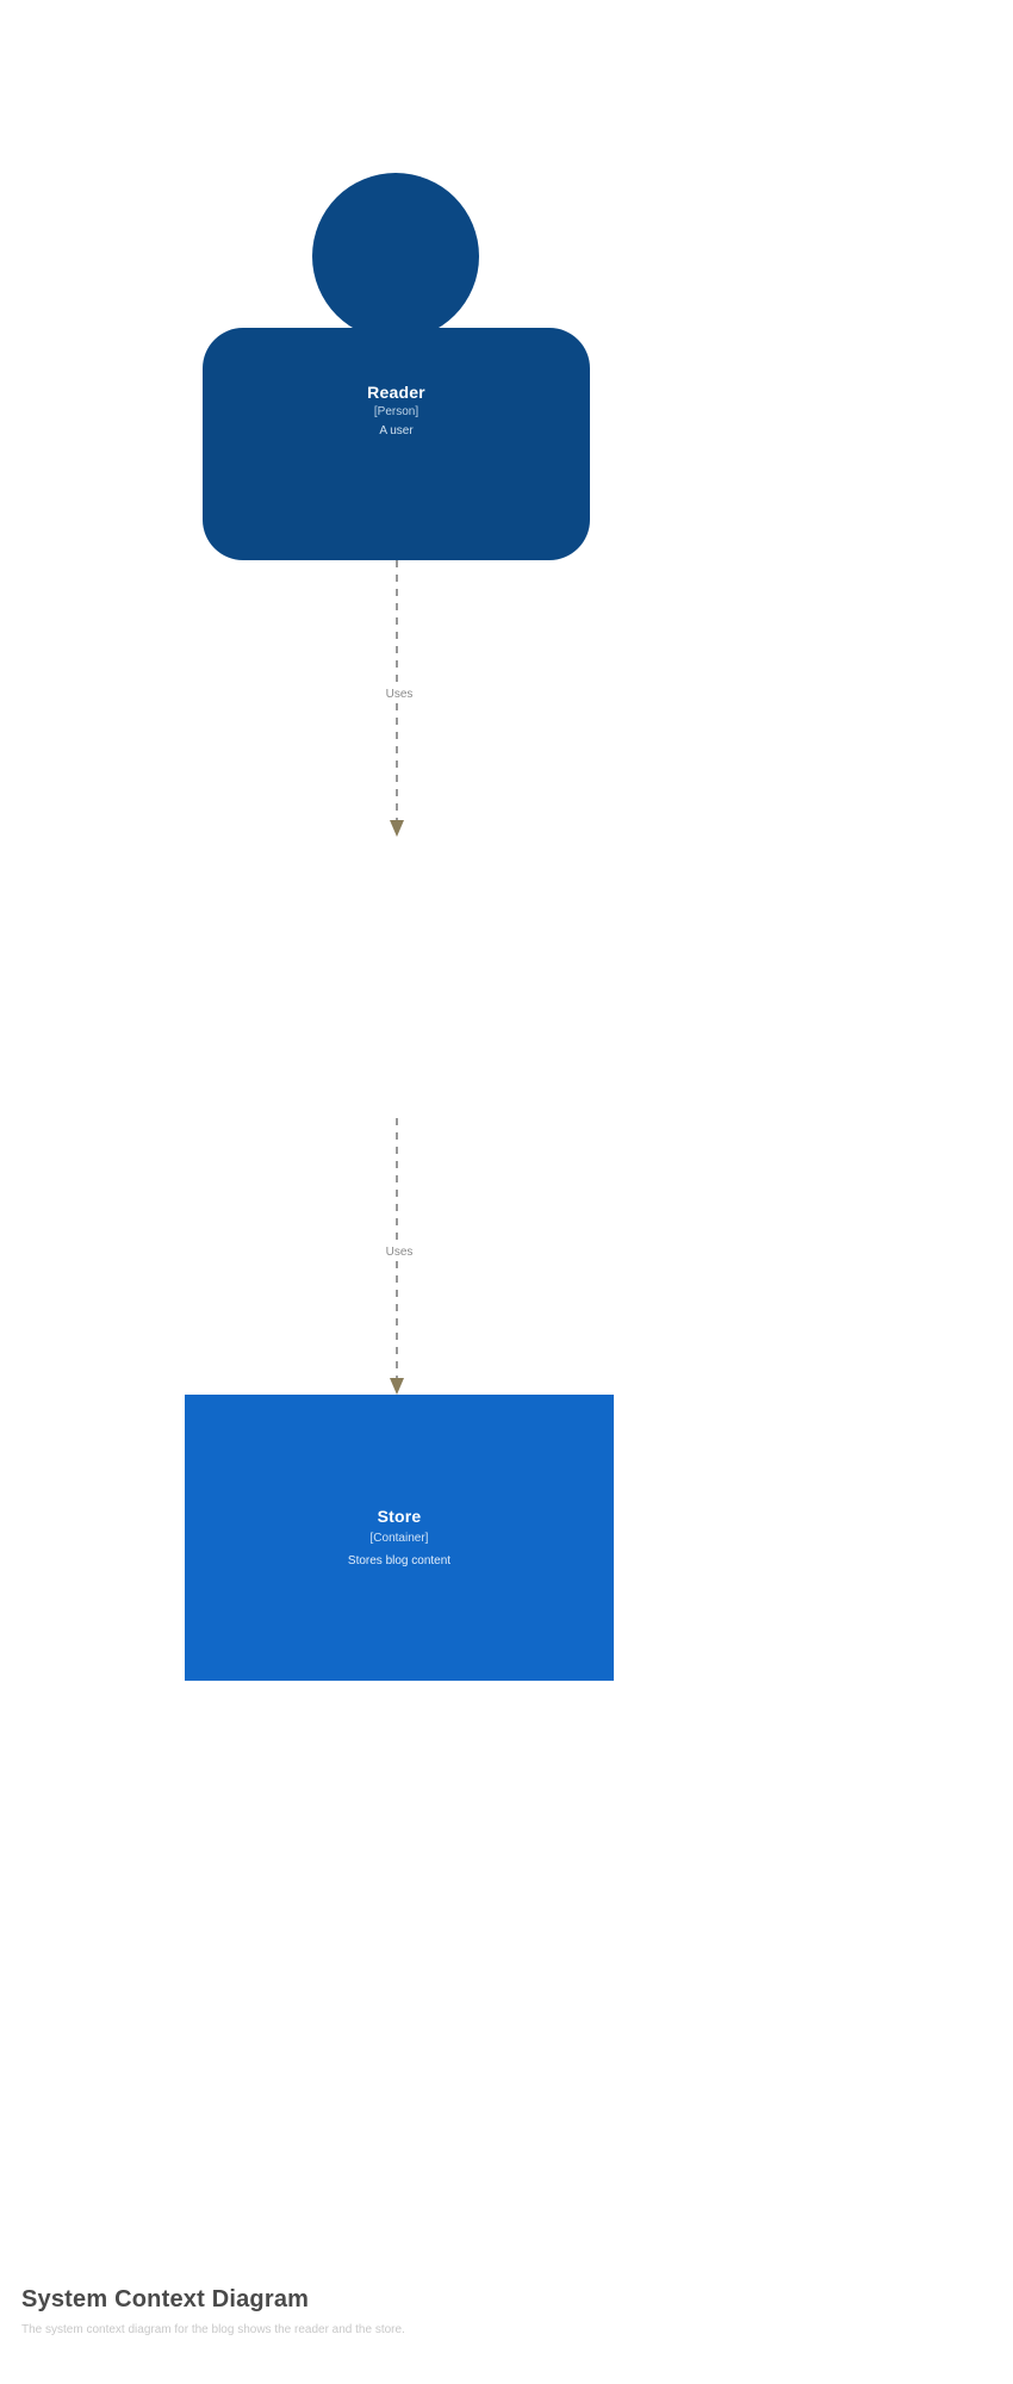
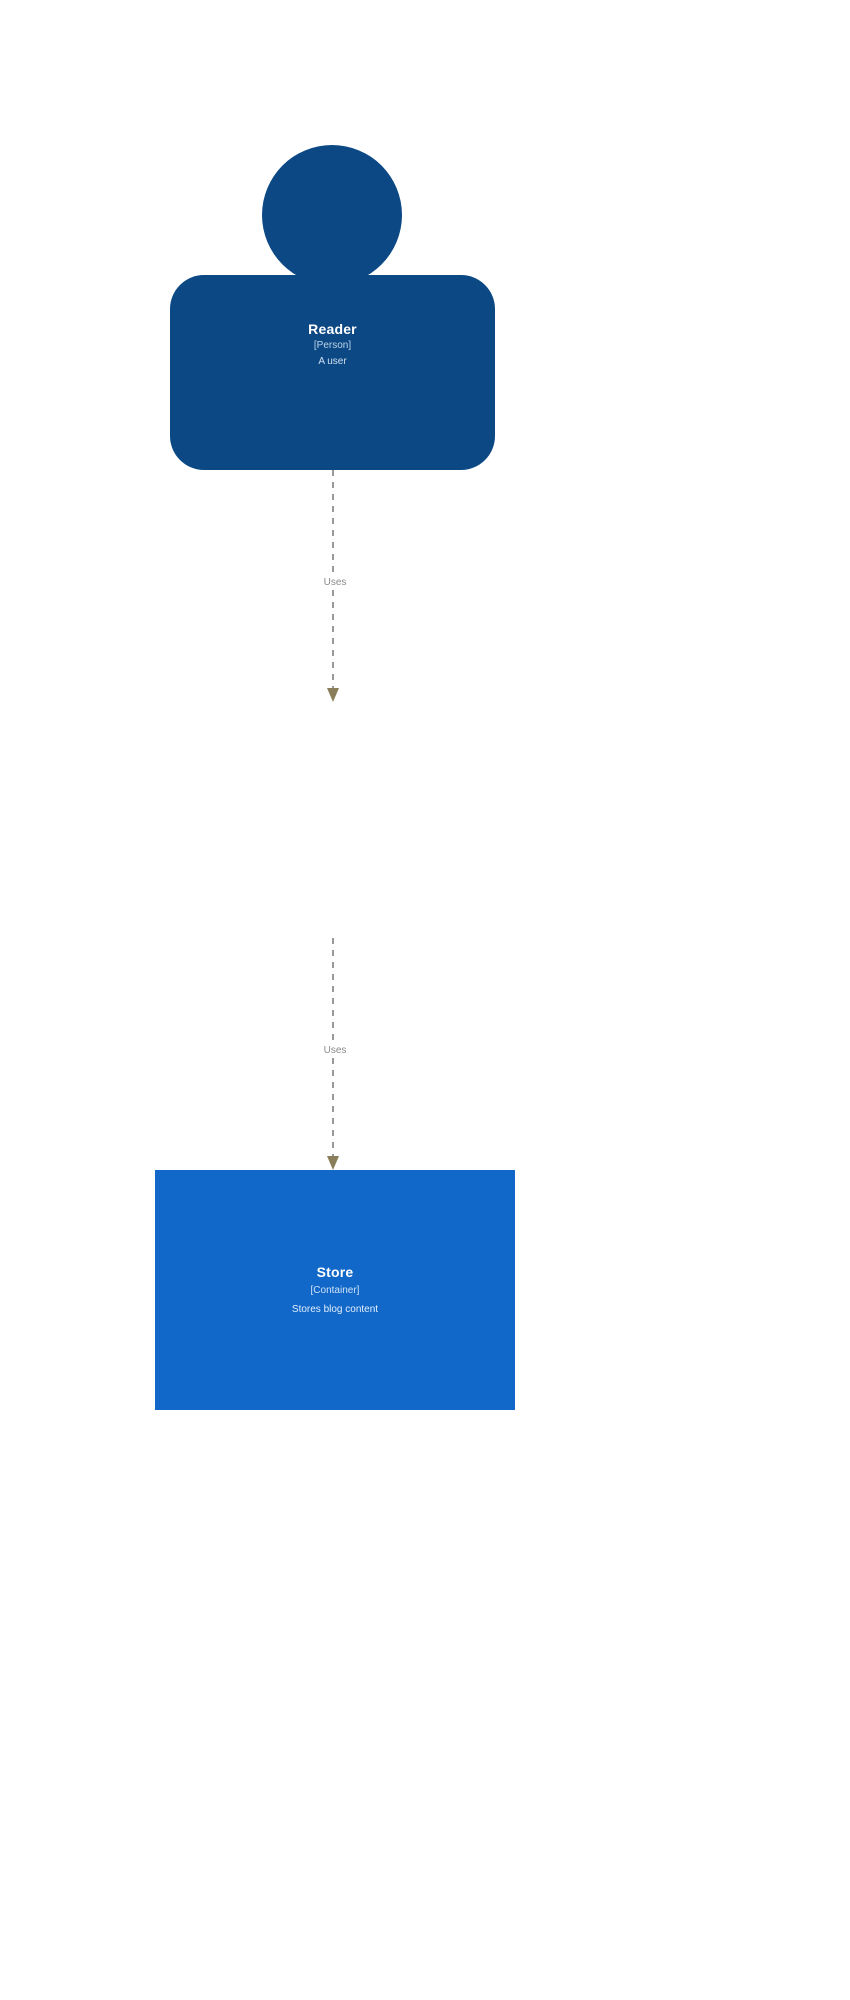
  Reader
  [Person]
  A user
  Uses
  Uses
  Store
  [Container]
  Stores blog content
- System Context Diagram
- The system context diagram for the blog shows the reader and the store.
